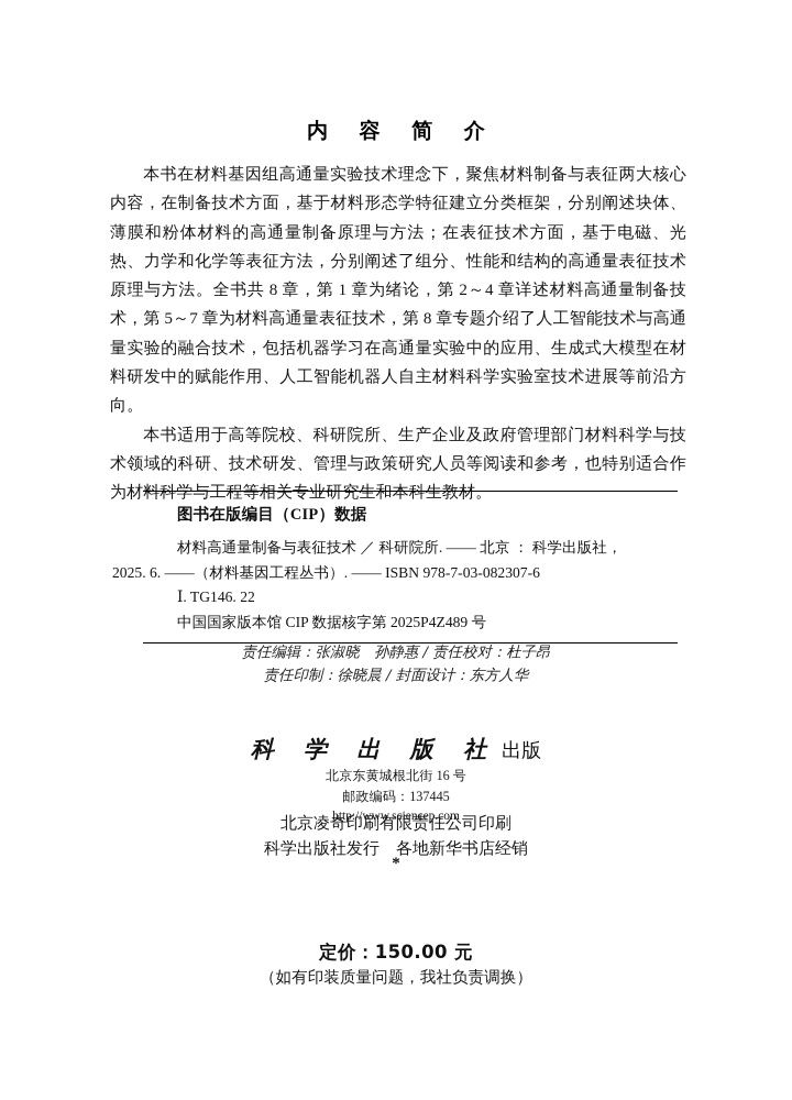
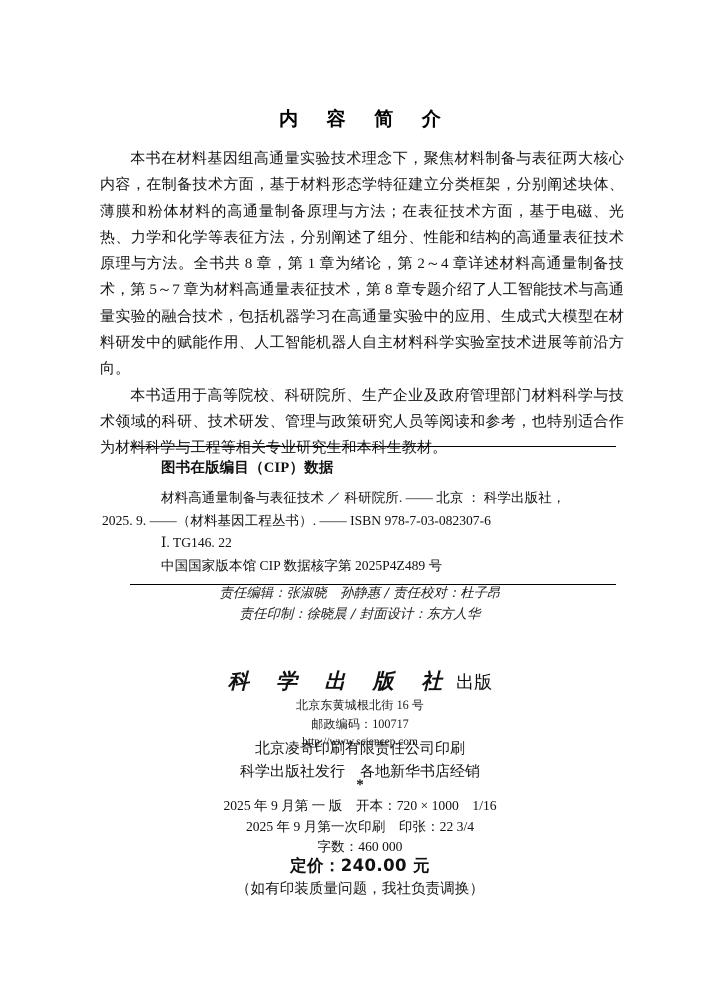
  内 容 简 介
  本书在材料基因组高通量实验技术理念下，聚焦材料制备与表征两大核心内容，在制备技术方面，基于材料形态学特征建立分类框架，分别阐述块体、薄膜和粉体材料的高通量制备原理与方法；在表征技术方面，基于电磁、光热、力学和化学等表征方法，分别阐述了组分、性能和结构的高通量表征技术原理与方法。全书共 8 章，第 1 章为绪论，第 2～4 章详述材料高通量制备技术，第 5～7 章为材料高通量表征技术，第 8 章专题介绍了人工智能技术与高通量实验的融合技术，包括机器学习在高通量实验中的应用、生成式大模型在材料研发中的赋能作用、人工智能机器人自主材料科学实验室技术进展等前沿方向。
  本书适用于高等院校、科研院所、生产企业及政府管理部门材料科学与技术领域的科研、技术研发、管理与政策研究人员等阅读和参考，也特别适合作为材料科学与工程等相关专业研究生和本科生教材。
  图书在版编目（CIP）数据
  材料高通量制备与表征技术 ／ 科研院所. ―― 北京 ： 科学出版社，
- 2025. 6. ――（材料基因工程丛书）. ―― ISBN 978-7-03-082307-6
+ 2025. 9. ――（材料基因工程丛书）. ―― ISBN 978-7-03-082307-6
  Ⅰ. TG146. 22
  中国国家版本馆 CIP 数据核字第 2025P4Z489 号
  责任编辑：张淑晓 孙静惠 / 责任校对：杜子昂
  责任印制：徐晓晨 / 封面设计：东方人华
  科 学 出 版 社 出版
  北京东黄城根北街 16 号
- 邮政编码：137445
+ 邮政编码：100717
  http://www.sciencep.com
  北京凌奇印刷有限责任公司印刷
  科学出版社发行 各地新华书店经销
  *
+ 2025 年 9 月第 一 版 开本：720 × 1000 1/16
+ 2025 年 9 月第一次印刷 印张：22 3/4
+ 字数：460 000
- 定价：150.00 元
+ 定价：240.00 元
  （如有印装质量问题，我社负责调换）
